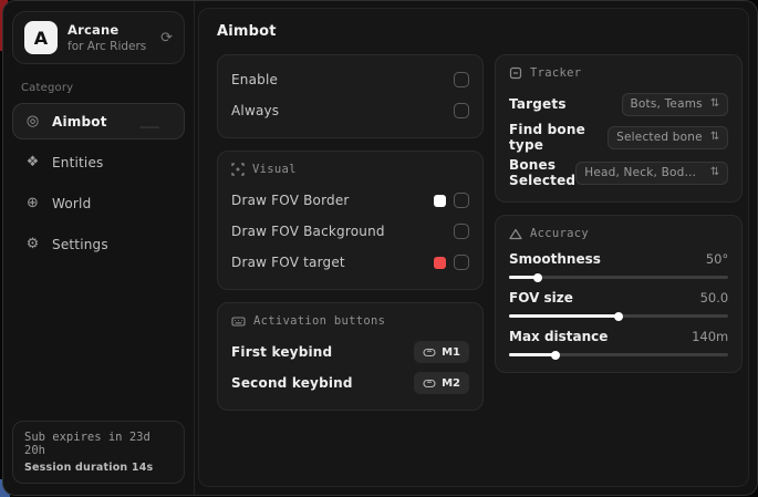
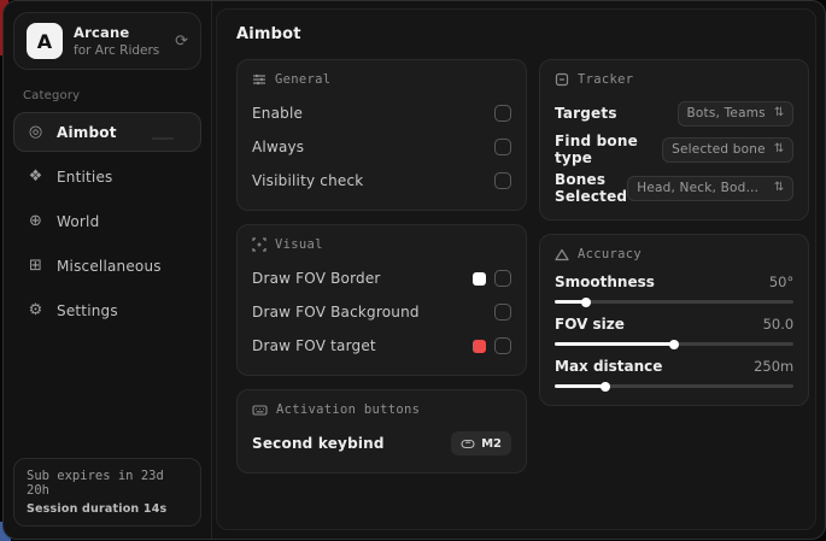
  A
  Arcane
  for Arc Riders
  ⟳
  Category
  ◎
  Aimbot
  ❖
  Entities
  ⊕
  World
+ ⊞
+ Miscellaneous
  ⚙
  Settings
  Sub expires in 23d 20h
  Session duration 14s
  Aimbot
+ General
  Enable
  Always
+ Visibility check
  Visual
  Draw FOV Border
  Draw FOV Background
  Draw FOV target
  Activation buttons
- First keybind
- M1
  Second keybind
  M2
  Tracker
  Targets
  Bots, Teams
  ⇅
  Find bone type
  Selected bone
  ⇅
  Bones Selected
  Head, Neck, Body, F
  ⇅
  Accuracy
  Smoothness
  50°
  FOV size
  50.0
  Max distance
- 140m
+ 250m
